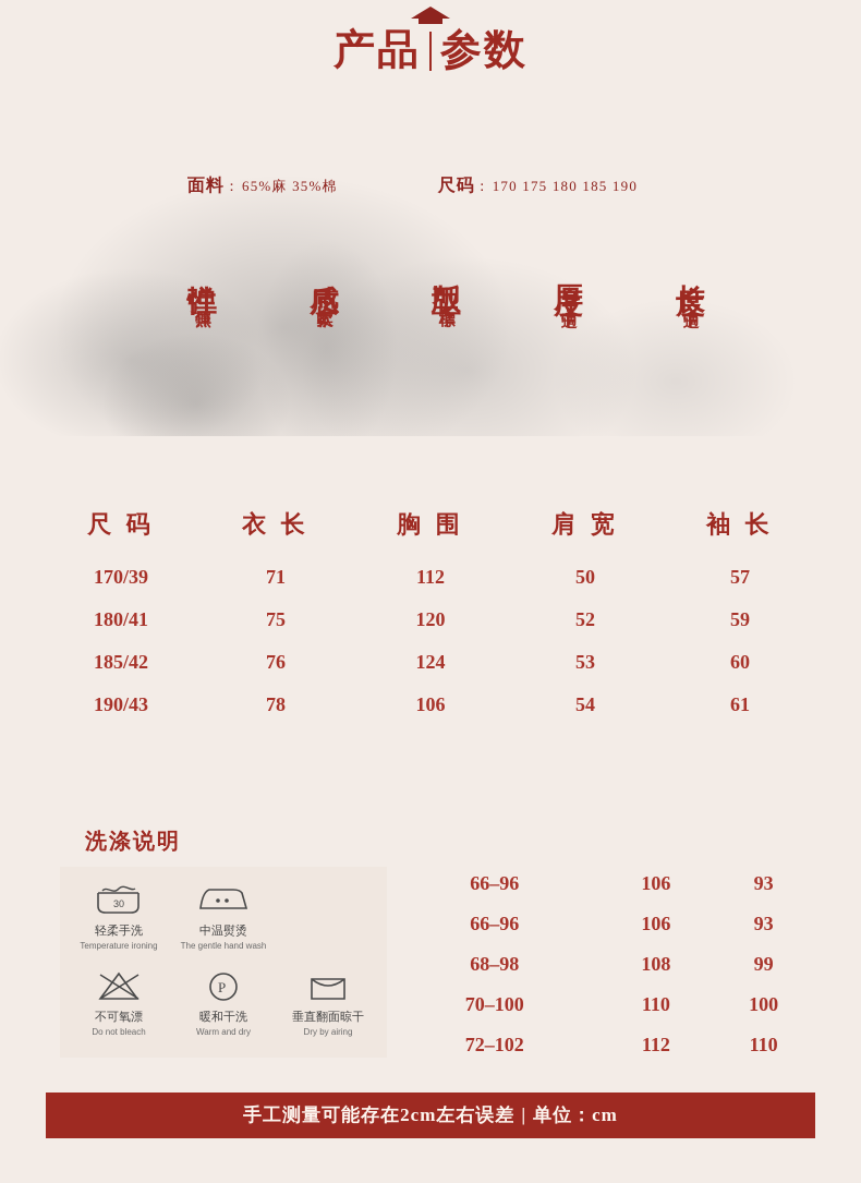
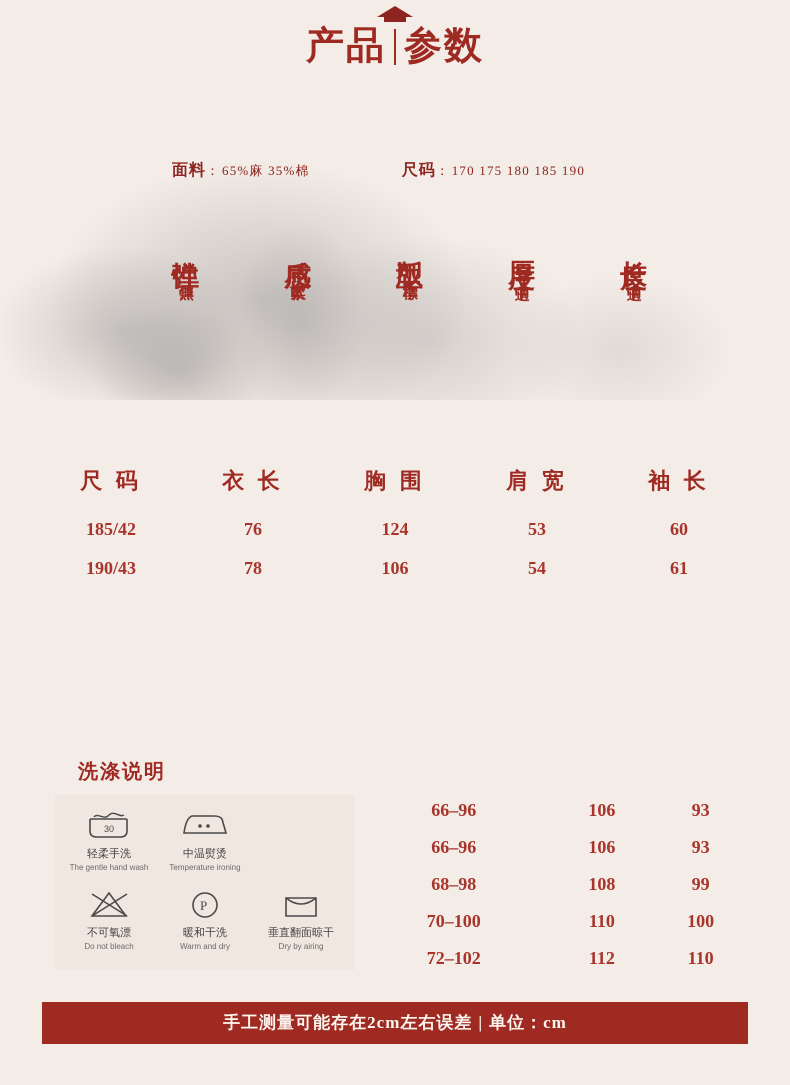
  产品
  参数
  面料
  ：
  65%麻 35%棉
  尺码
  ：
  170 175 180 185 190
  尺 码	衣 长	胸 围	肩 宽	袖 长
- 170/39	71	112	50	57
- 180/41	75	120	52	59
  185/42	76	124	53	60
  190/43	78	106	54	61
  洗涤说明
  30
  轻柔手洗
- Temperature ironing
+ The gentle hand wash
  中温熨烫
- The gentle hand wash
+ Temperature ironing
  不可氧漂
  Do not bleach
  P
  暖和干洗
  Warm and dry
  垂直翻面晾干
  Dry by airing
  66–96	106	93
  66–96	106	93
  68–98	108	99
  70–100	110	100
  72–102	112	110
  手工测量可能存在2cm左右误差
  |
  单位：cm
